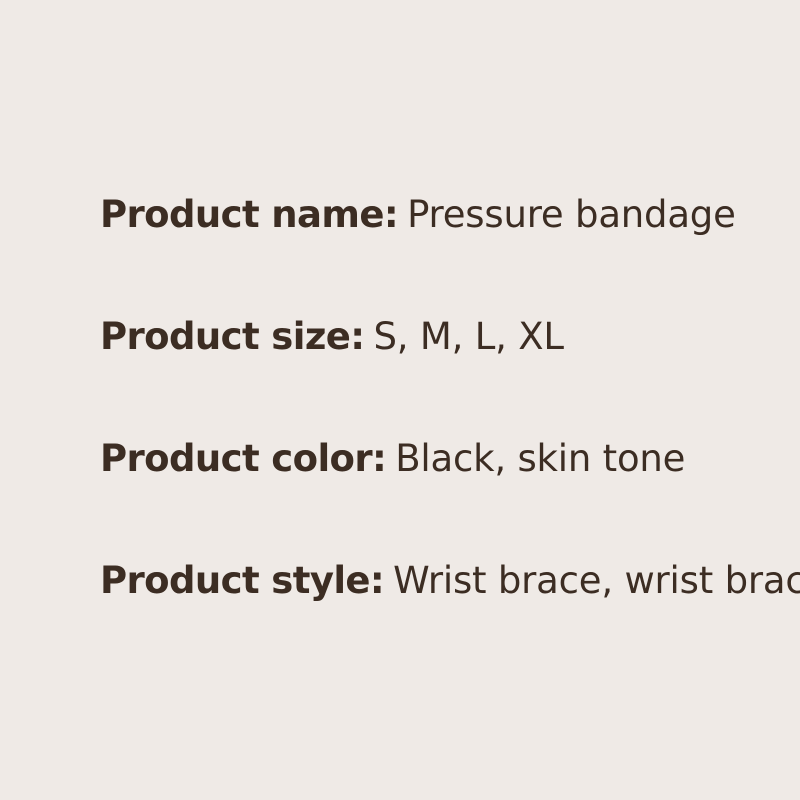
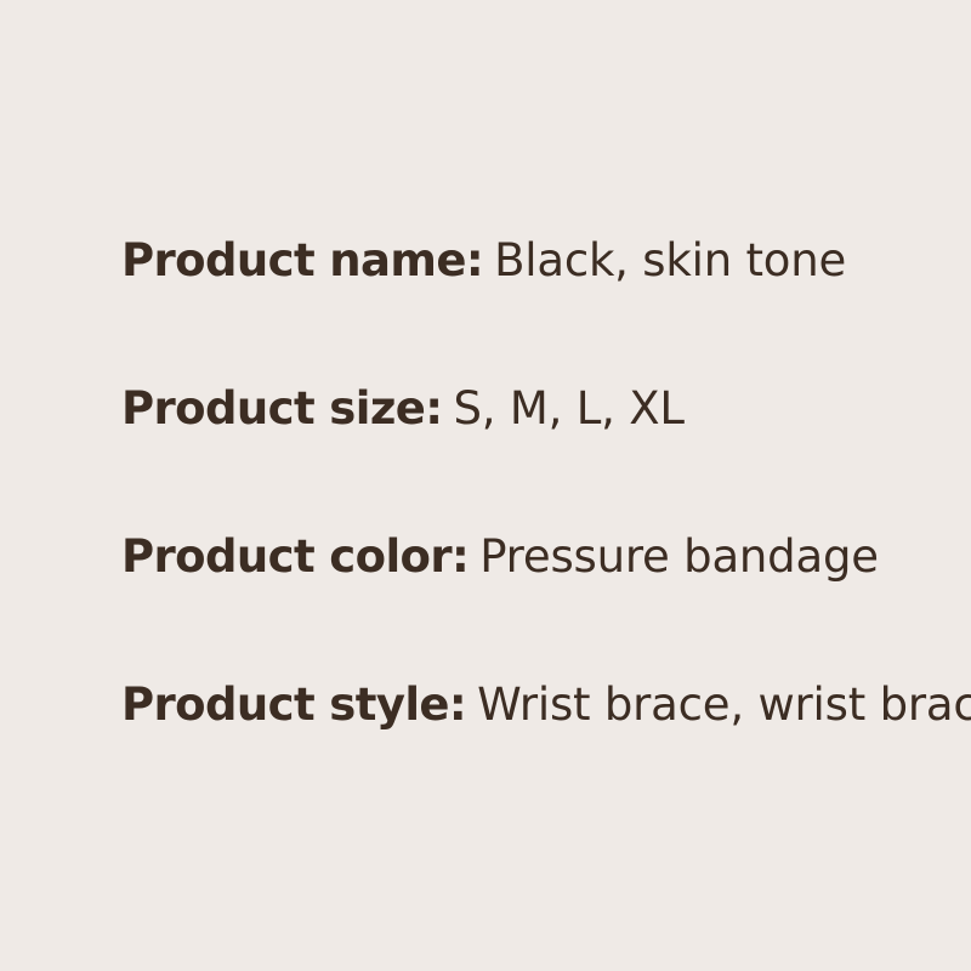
- Product name: Pressure bandage
+ Product name: Black, skin tone
  Product size: S, M, L, XL
- Product color: Black, skin tone
+ Product color: Pressure bandage
  Product style: Wrist brace, wrist brac
